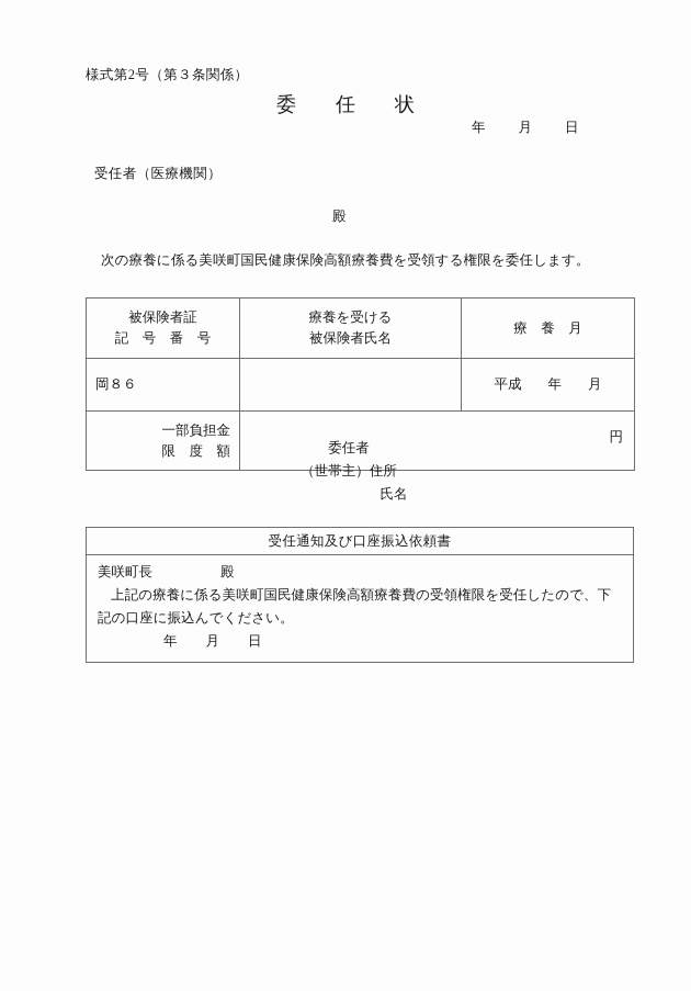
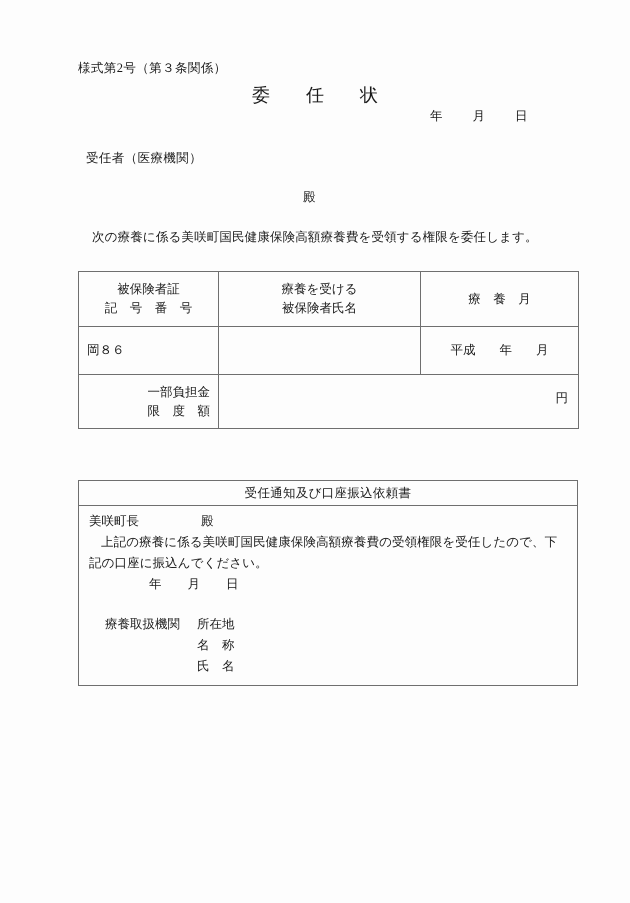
  様式第2号（第３条関係）
  委 任 状
  年 月 日
  受任者（医療機関）
  殿
  次の療養に係る美咲町国民健康保険高額療養費を受領する権限を委任します。
  被保険者証 記 号 番 号	療養を受ける 被保険者氏名	療 養 月
  岡８６		平成 年 月
  一部負担金 限 度 額	円
- 委任者
- （世帯主）住所
- 氏名
  受任通知及び口座振込依頼書
  美咲町長 殿
  上記の療養に係る美咲町国民健康保険高額療養費の受領権限を受任したので、下記の口座に振込んでください。
  年 月 日
+ 療養取扱機関 所在地
+ 名 称
+ 氏 名
